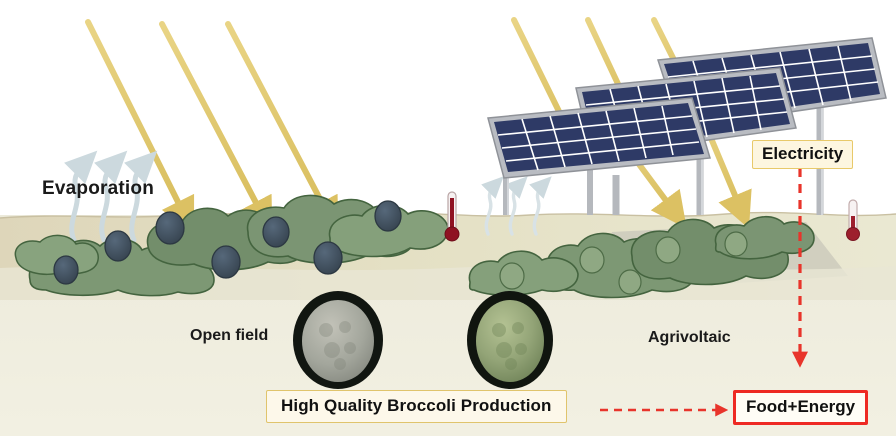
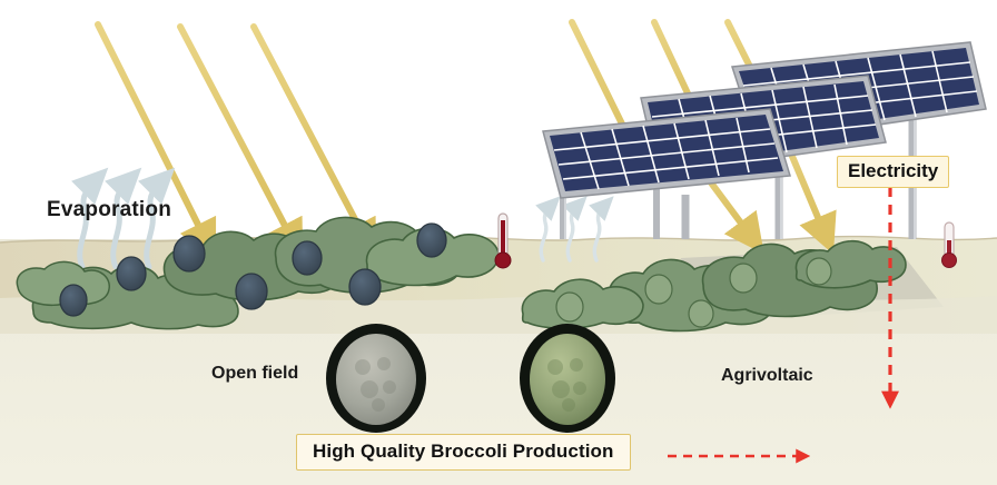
  Evaporation
  Open field
  Agrivoltaic
  Electricity
  High Quality Broccoli Production
- Food+Energy
